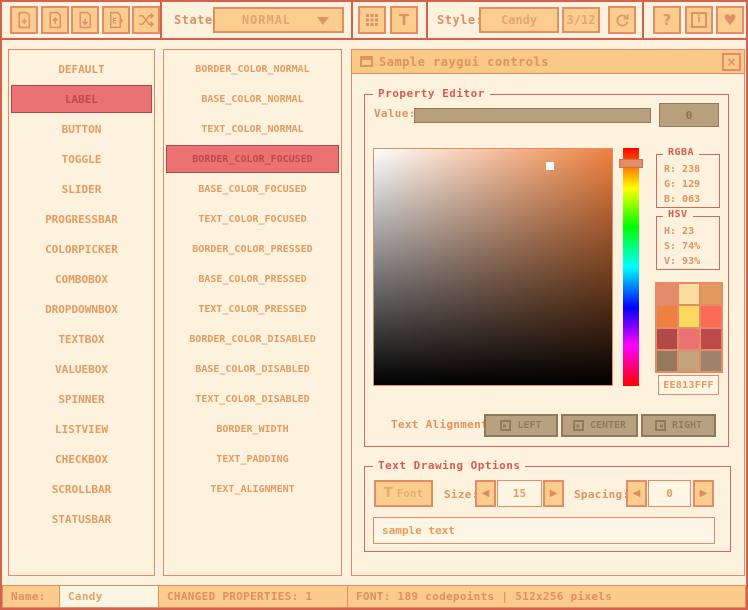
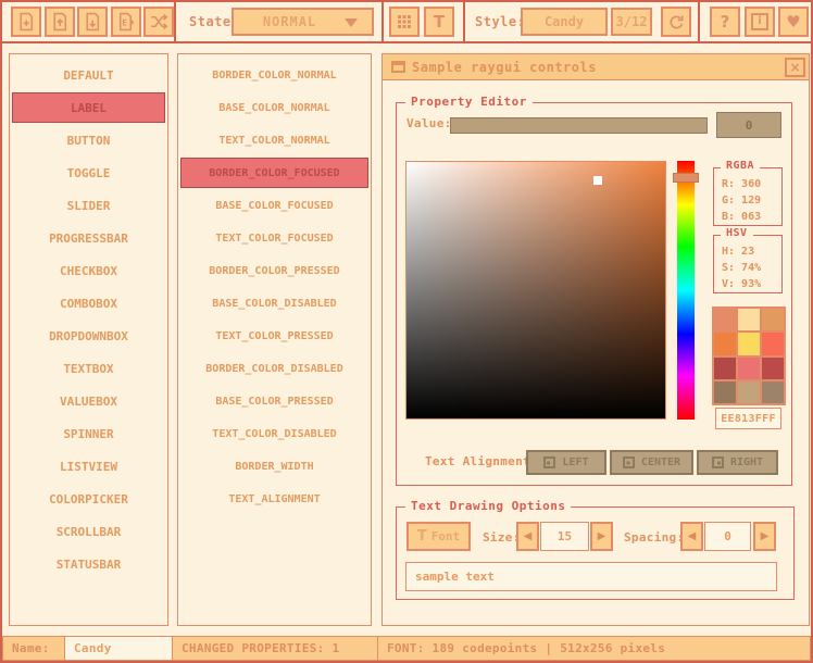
  E
  State
  NORMAL
  T
  Style
  Candy
  3/12
  ?
  i
  ♥
  DEFAULT
  LABEL
  BUTTON
  TOGGLE
  SLIDER
  PROGRESSBAR
- COLORPICKER
+ CHECKBOX
  COMBOBOX
  DROPDOWNBOX
  TEXTBOX
  VALUEBOX
  SPINNER
  LISTVIEW
- CHECKBOX
+ COLORPICKER
  SCROLLBAR
  STATUSBAR
  BORDER_COLOR_NORMAL
  BASE_COLOR_NORMAL
  TEXT_COLOR_NORMAL
  BORDER_COLOR_FOCUSED
  BASE_COLOR_FOCUSED
  TEXT_COLOR_FOCUSED
  BORDER_COLOR_PRESSED
- BASE_COLOR_PRESSED
+ BASE_COLOR_DISABLED
  TEXT_COLOR_PRESSED
  BORDER_COLOR_DISABLED
- BASE_COLOR_DISABLED
+ BASE_COLOR_PRESSED
  TEXT_COLOR_DISABLED
  BORDER_WIDTH
- TEXT_PADDING
  TEXT_ALIGNMENT
  Sample raygui controls
  ×
  Property Editor
  Value:
  0
  RGBA
- R: 238
+ R: 360
  G: 129
  B: 063
  HSV
  H: 23
  S: 74%
  V: 93%
  EE813FFF
  Text Alignmen
  LEFT
  CENTER
  RIGHT
  Text Drawing Options
  T
  Font
  Size
  ◀
  15
  ▶
  Spacing
  ◀
  0
  ▶
  sample text
  Name:
  Candy
  CHANGED PROPERTIES: 1
  FONT: 189 codepoints | 512x256 pixels
